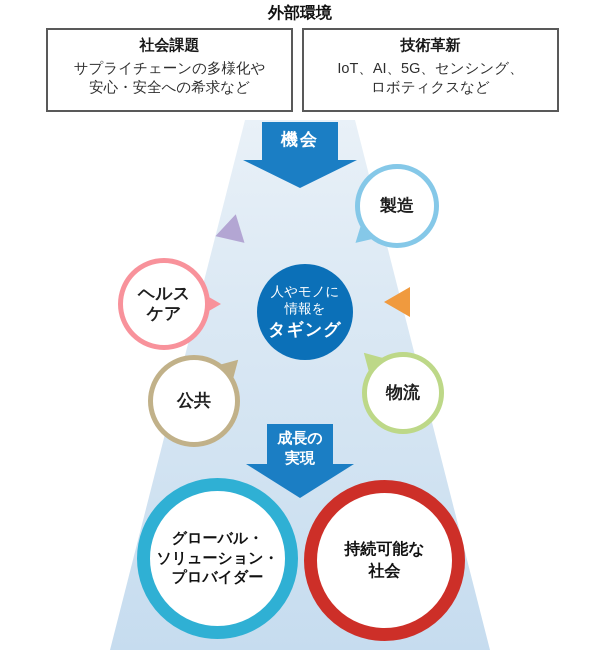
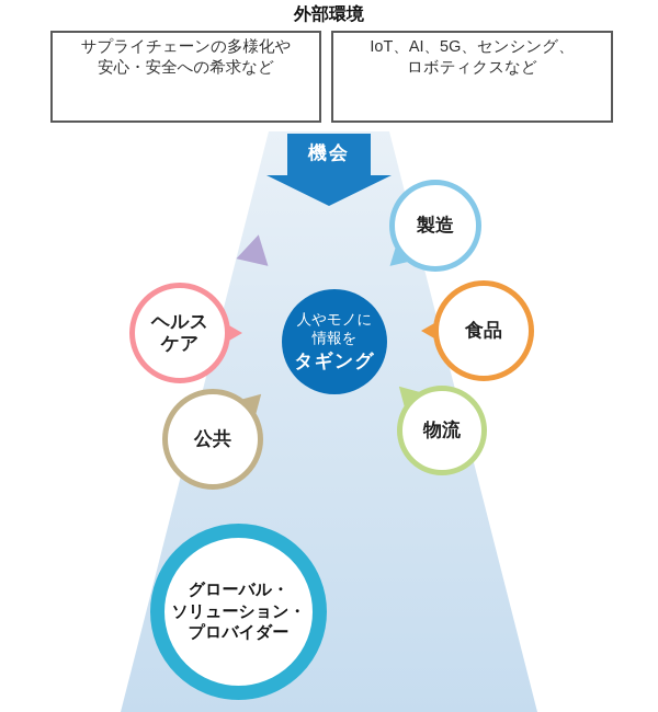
  外部環境
- 社会課題
  サプライチェーンの多様化や
  安心・安全への希求など
- 技術革新
  IoT、AI、5G、センシング、
  ロボティクスなど
  機会
  製造
  ヘルス
  ケア
+ 食品
  公共
  物流
  人やモノに
  情報を
  タギング
- 成長の
- 実現
- 持続可能な
- 社会
  グローバル・
  ソリューション・
  プロバイダー
